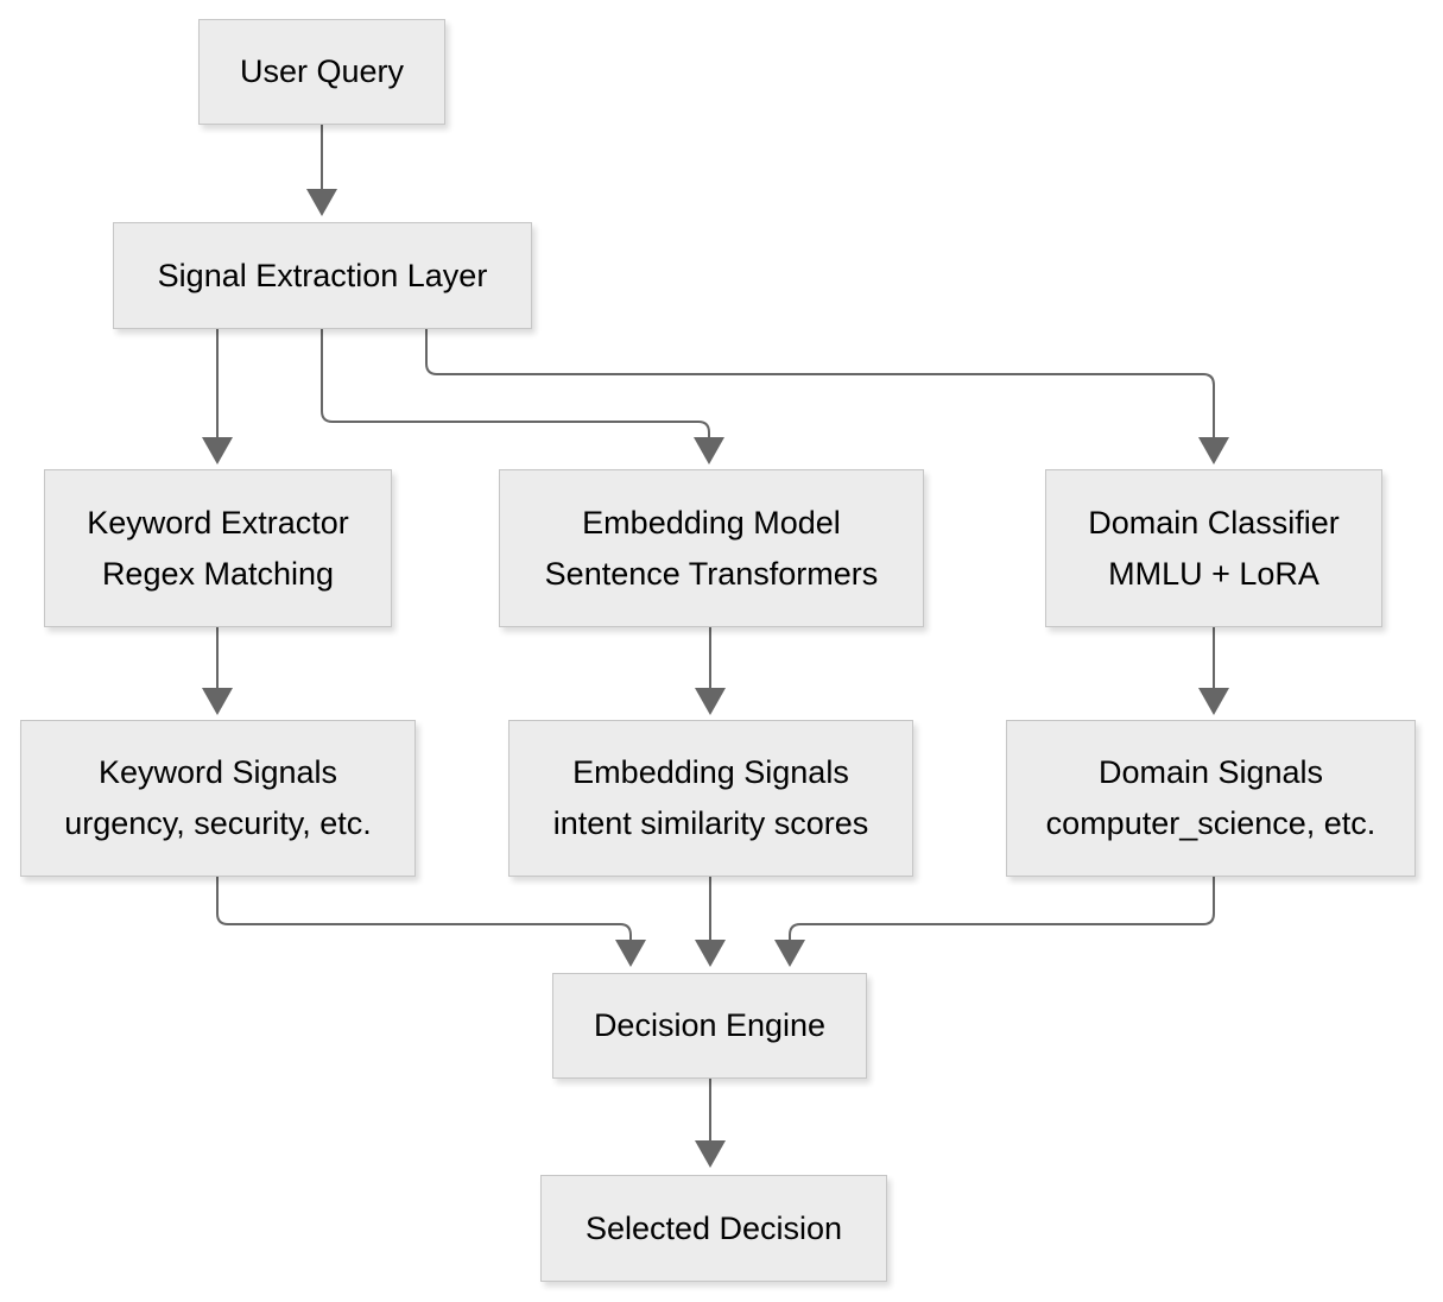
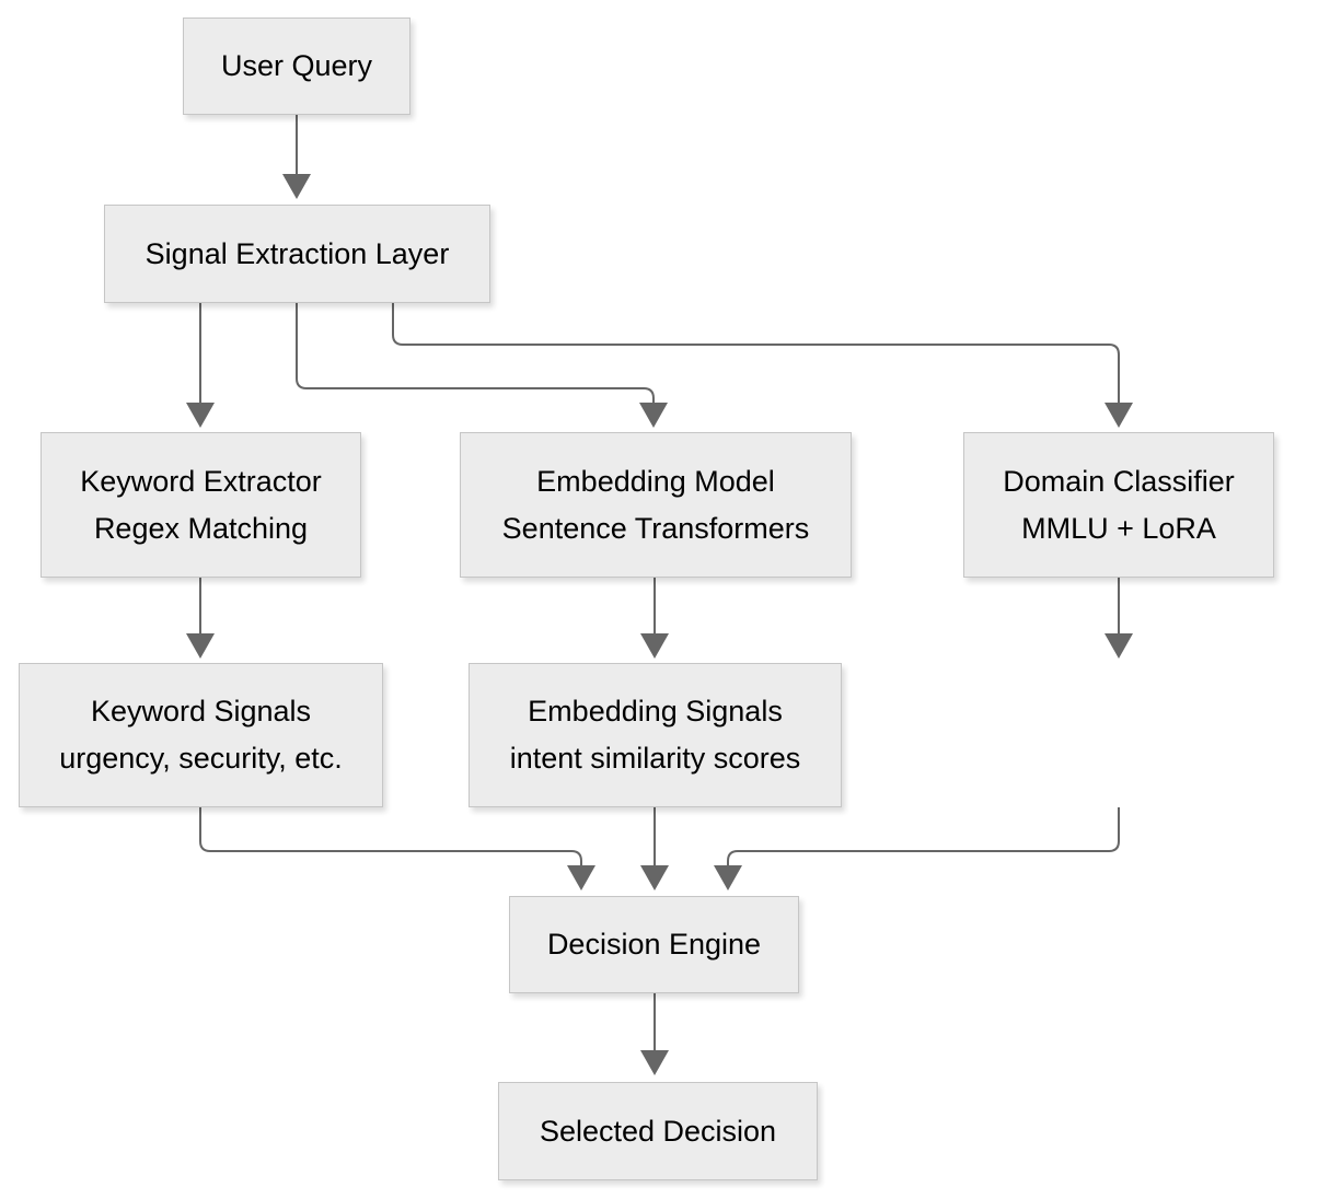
  User Query
  Signal Extraction Layer
  Keyword Extractor
  Regex Matching
  Embedding Model
  Sentence Transformers
  Domain Classifier
  MMLU + LoRA
  Keyword Signals
  urgency, security, etc.
  Embedding Signals
  intent similarity scores
- Domain Signals
- computer_science, etc.
  Decision Engine
  Selected Decision
